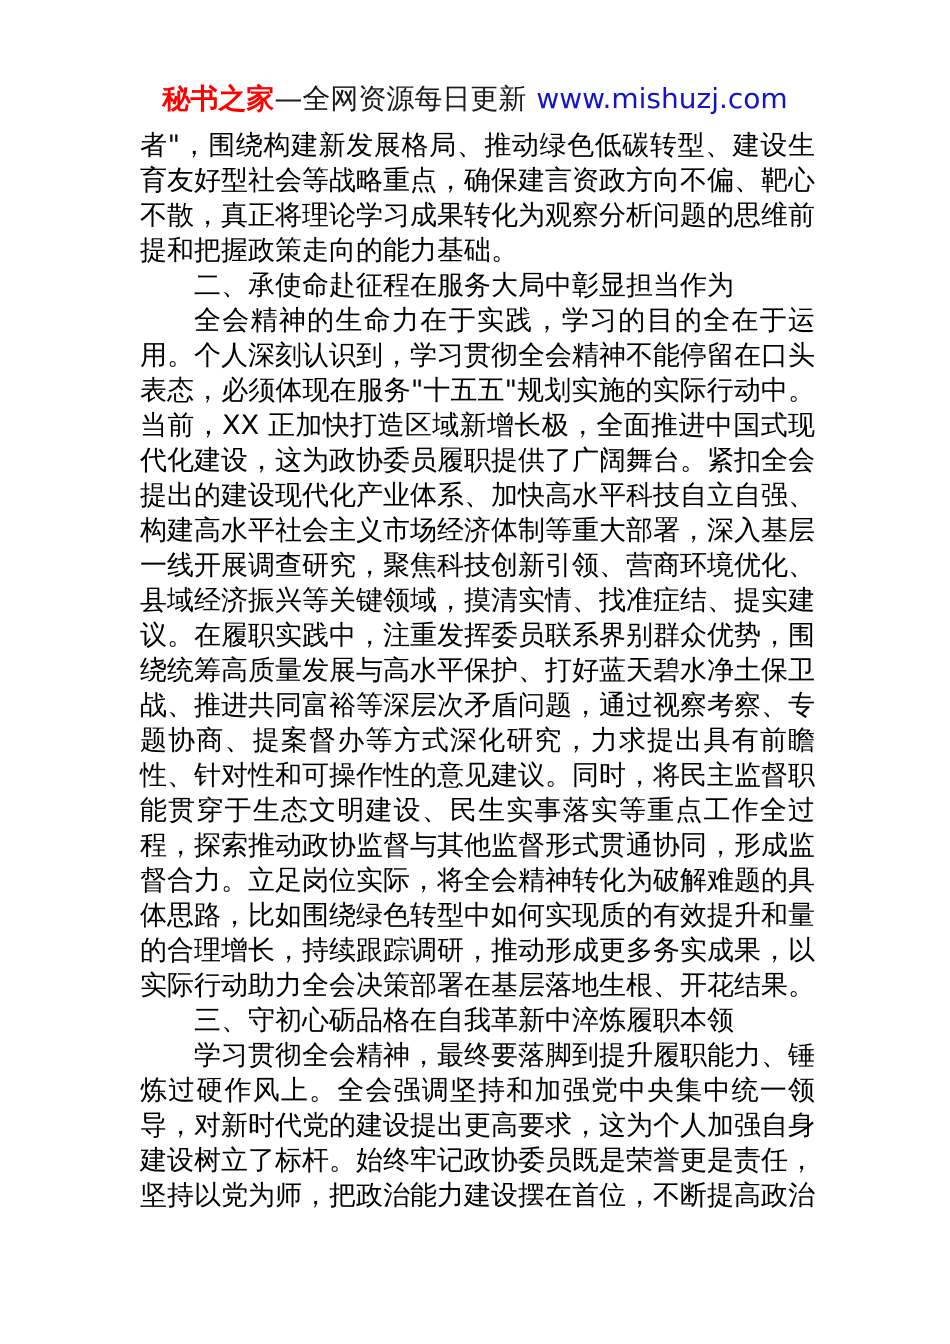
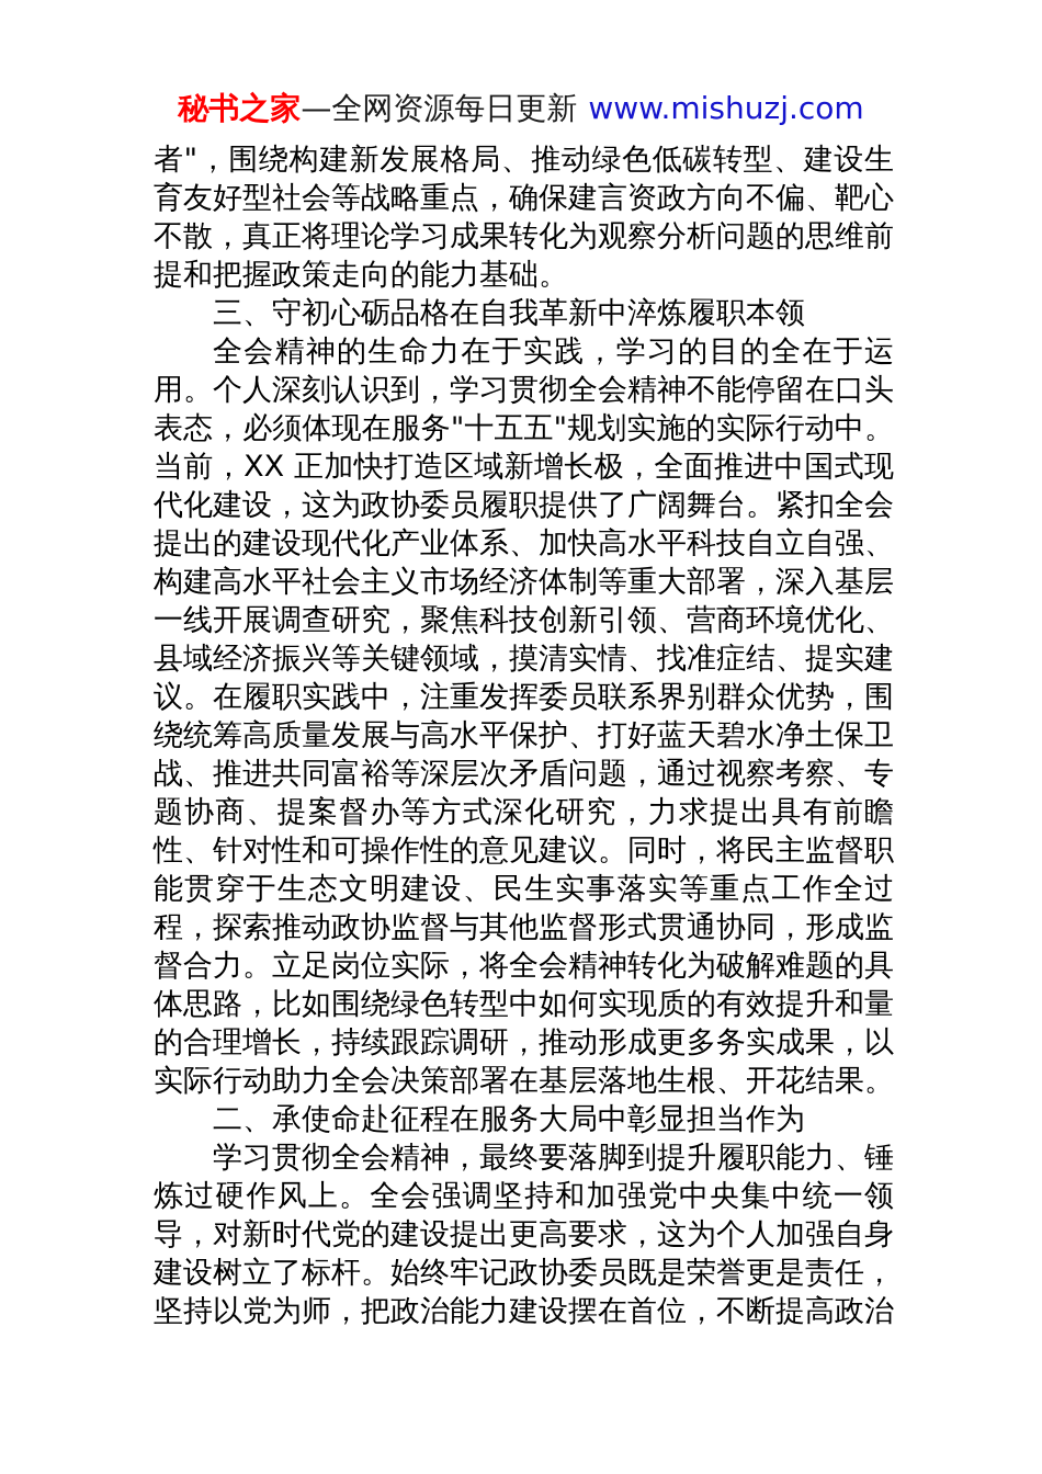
  秘书之家—全网资源每日更新 www.mishuzj.com
  者"，围绕构建新发展格局、推动绿色低碳转型、建设生育友好型社会等战略重点，确保建言资政方向不偏、靶心不散，真正将理论学习成果转化为观察分析问题的思维前提和把握政策走向的能力基础。
- 二、承使命赴征程在服务大局中彰显担当作为
+ 三、守初心砺品格在自我革新中淬炼履职本领
  全会精神的生命力在于实践，学习的目的全在于运用。个人深刻认识到，学习贯彻全会精神不能停留在口头表态，必须体现在服务"十五五"规划实施的实际行动中。当前，XX 正加快打造区域新增长极，全面推进中国式现代化建设，这为政协委员履职提供了广阔舞台。紧扣全会提出的建设现代化产业体系、加快高水平科技自立自强、构建高水平社会主义市场经济体制等重大部署，深入基层一线开展调查研究，聚焦科技创新引领、营商环境优化、县域经济振兴等关键领域，摸清实情、找准症结、提实建议。在履职实践中，注重发挥委员联系界别群众优势，围绕统筹高质量发展与高水平保护、打好蓝天碧水净土保卫战、推进共同富裕等深层次矛盾问题，通过视察考察、专题协商、提案督办等方式深化研究，力求提出具有前瞻性、针对性和可操作性的意见建议。同时，将民主监督职能贯穿于生态文明建设、民生实事落实等重点工作全过程，探索推动政协监督与其他监督形式贯通协同，形成监督合力。立足岗位实际，将全会精神转化为破解难题的具体思路，比如围绕绿色转型中如何实现质的有效提升和量的合理增长，持续跟踪调研，推动形成更多务实成果，以实际行动助力全会决策部署在基层落地生根、开花结果。
- 三、守初心砺品格在自我革新中淬炼履职本领
+ 二、承使命赴征程在服务大局中彰显担当作为
  学习贯彻全会精神，最终要落脚到提升履职能力、锤炼过硬作风上。全会强调坚持和加强党中央集中统一领导，对新时代党的建设提出更高要求，这为个人加强自身建设树立了标杆。始终牢记政协委员既是荣誉更是责任，坚持以党为师，把政治能力建设摆在首位，不断提高政治
